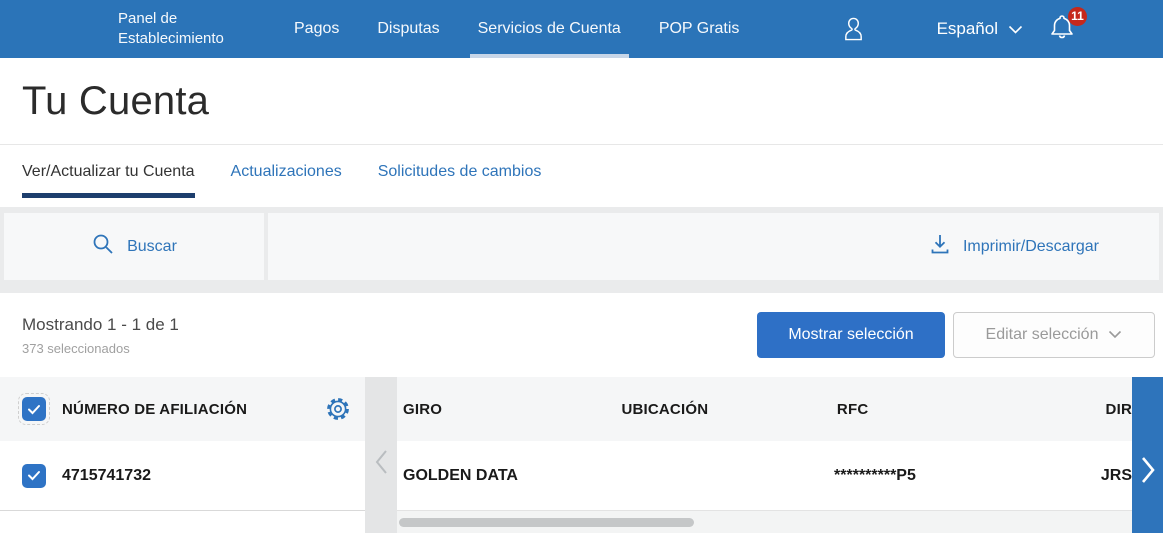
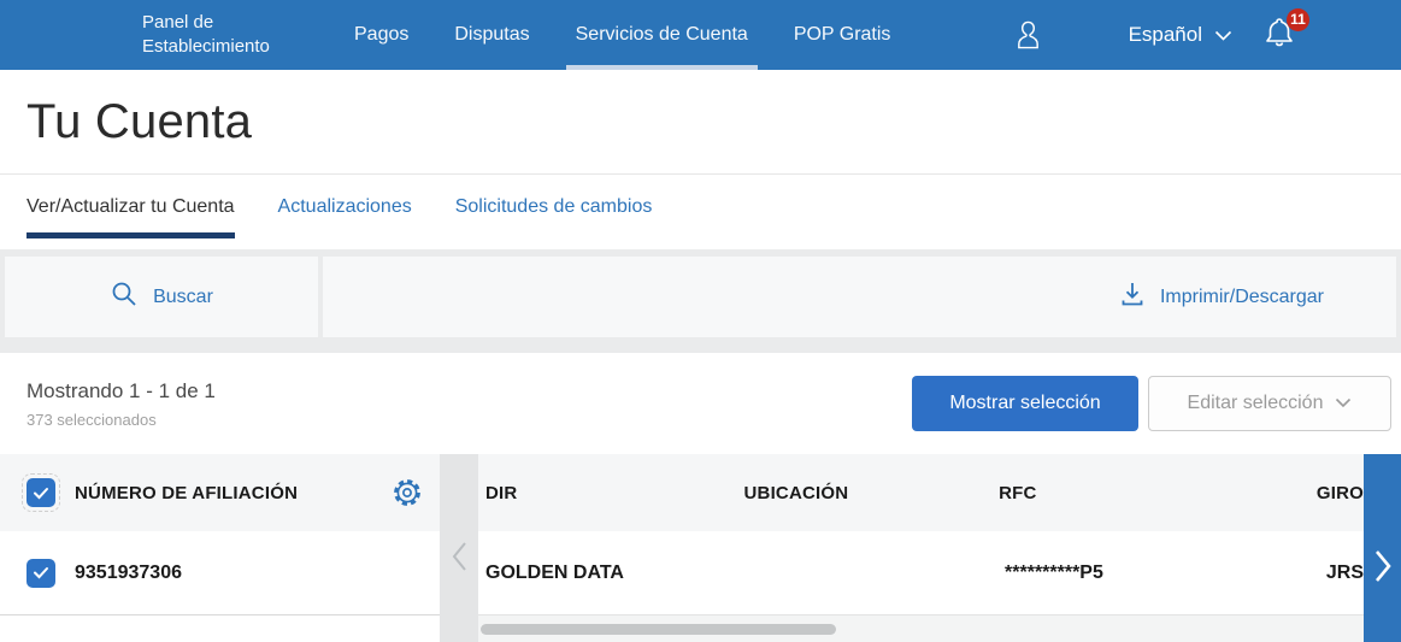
  Panel de Establecimiento
  Pagos
  Disputas
  Servicios de Cuenta
  POP Gratis
  Español
  11
  Tu Cuenta
  Ver/Actualizar tu Cuenta
  Actualizaciones
  Solicitudes de cambios
  Buscar
  Imprimir/Descargar
  Mostrando 1 - 1 de 1
  373 seleccionados
  Mostrar selección
  Editar selección
  NÚMERO DE AFILIACIÓN
- 4715741732
+ 9351937306
- GIRO
+ DIR
  UBICACIÓN
  RFC
- DIR
+ GIRO
  GOLDEN DATA
  **********P5
  JRS
